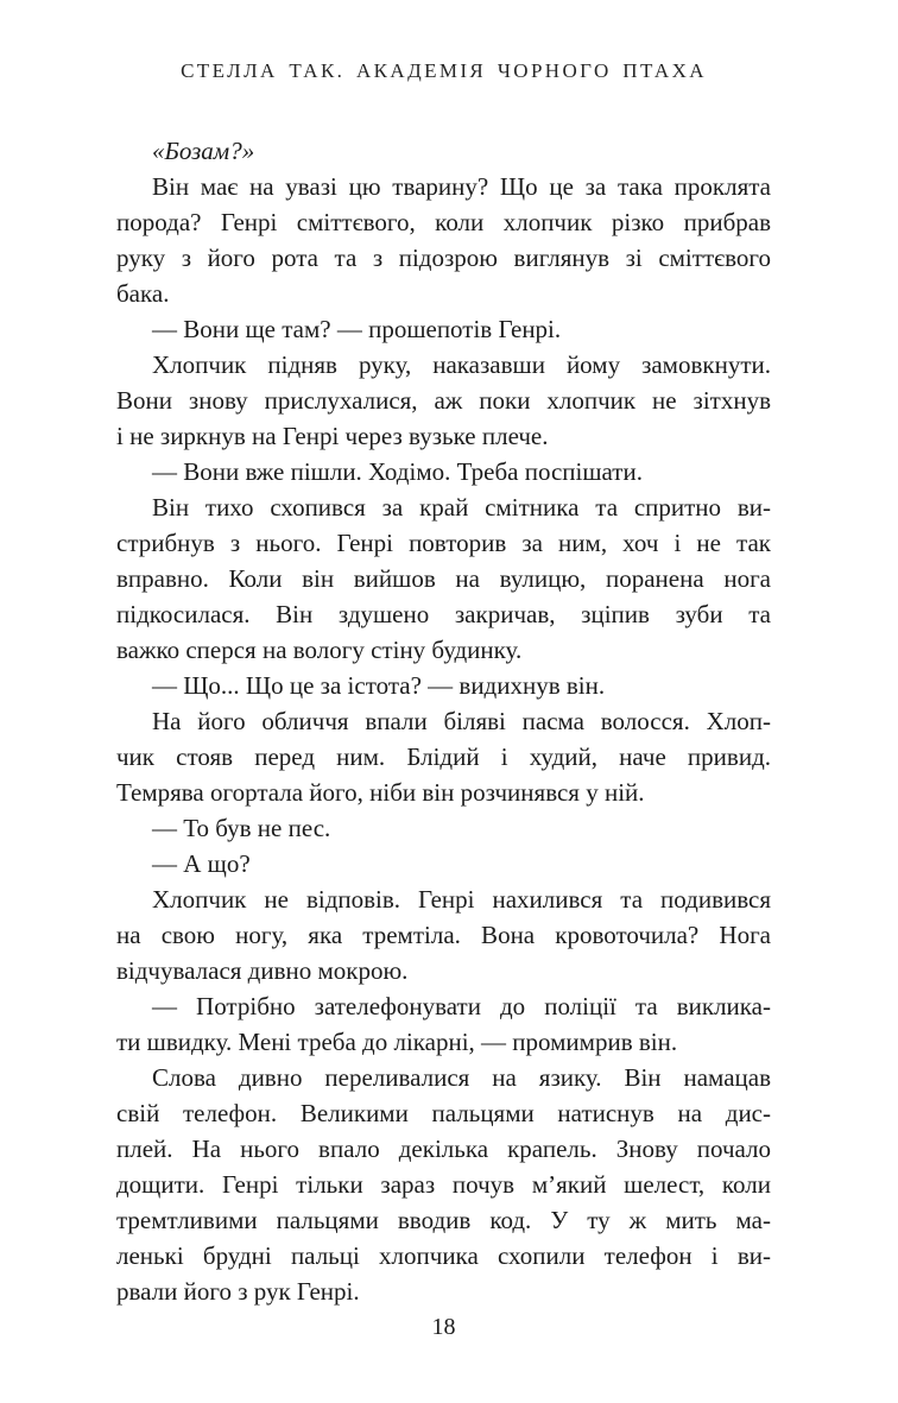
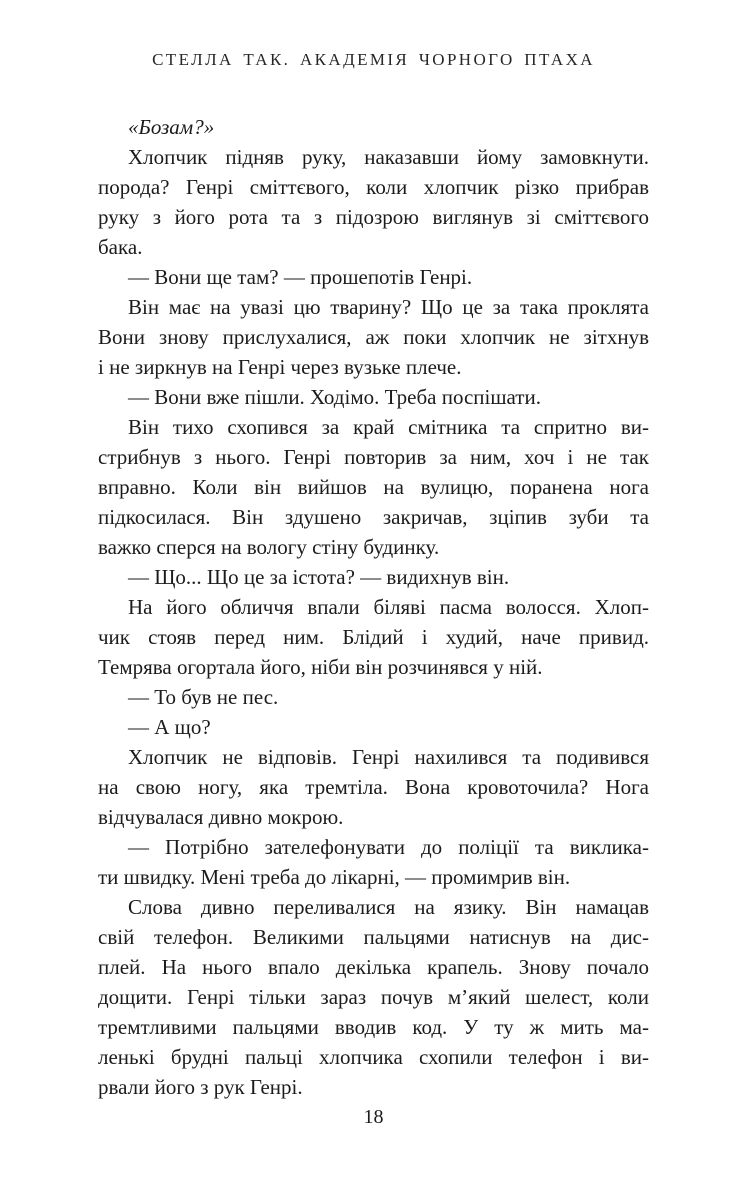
  СТЕЛЛА ТАК. АКАДЕМІЯ ЧОРНОГО ПТАХА
  «Бозам?»
- Він має на увазі цю тварину? Що це за така проклята
+ Хлопчик підняв руку, наказавши йому замовкнути.
  порода? Генрі сміттєвого, коли хлопчик різко прибрав
  руку з його рота та з підозрою виглянув зі сміттєвого
  бака.
  — Вони ще там? — прошепотів Генрі.
- Хлопчик підняв руку, наказавши йому замовкнути.
+ Він має на увазі цю тварину? Що це за така проклята
  Вони знову прислухалися, аж поки хлопчик не зітхнув
  і не зиркнув на Генрі через вузьке плече.
  — Вони вже пішли. Ходімо. Треба поспішати.
  Він тихо схопився за край смітника та спритно ви-
  стрибнув з нього. Генрі повторив за ним, хоч і не так
  вправно. Коли він вийшов на вулицю, поранена нога
  підкосилася. Він здушено закричав, зціпив зуби та
  важко сперся на вологу стіну будинку.
  — Що... Що це за істота? — видихнув він.
  На його обличчя впали біляві пасма волосся. Хлоп-
  чик стояв перед ним. Блідий і худий, наче привид.
  Темрява огортала його, ніби він розчинявся у ній.
  — То був не пес.
  — А що?
  Хлопчик не відповів. Генрі нахилився та подивився
  на свою ногу, яка тремтіла. Вона кровоточила? Нога
  відчувалася дивно мокрою.
  — Потрібно зателефонувати до поліції та виклика-
  ти швидку. Мені треба до лікарні, — промимрив він.
  Слова дивно переливалися на язику. Він намацав
  свій телефон. Великими пальцями натиснув на дис-
  плей. На нього впало декілька крапель. Знову почало
  дощити. Генрі тільки зараз почув м’який шелест, коли
  тремтливими пальцями вводив код. У ту ж мить ма-
  ленькі брудні пальці хлопчика схопили телефон і ви-
  рвали його з рук Генрі.
  18
